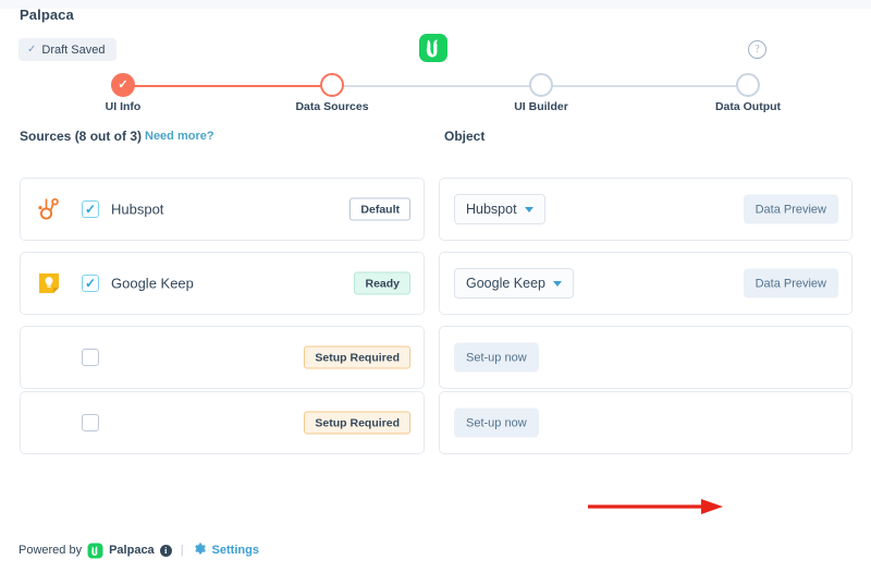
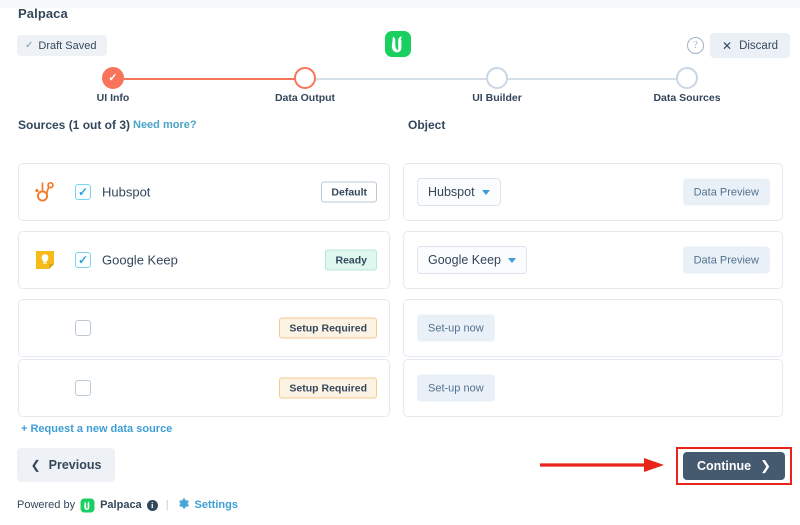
  Palpaca
  ✓
  Draft Saved
  ?
+ ✕
+ Discard
  ✓
  UI Info
- Data Sources
+ Data Output
  UI Builder
- Data Output
+ Data Sources
- Sources (8 out of 3)
+ Sources (1 out of 3)
  Need more?
  Object
  ✓
  Hubspot
  Default
  Hubspot
  Data Preview
  ✓
  Google Keep
  Ready
  Google Keep
  Data Preview
  Setup Required
  Set-up now
  Setup Required
  Set-up now
+ + Request a new data source
+ ❮
+ Previous
+ Continue
+ ❯
  Powered by
  Palpaca
  i
  |
  Settings
